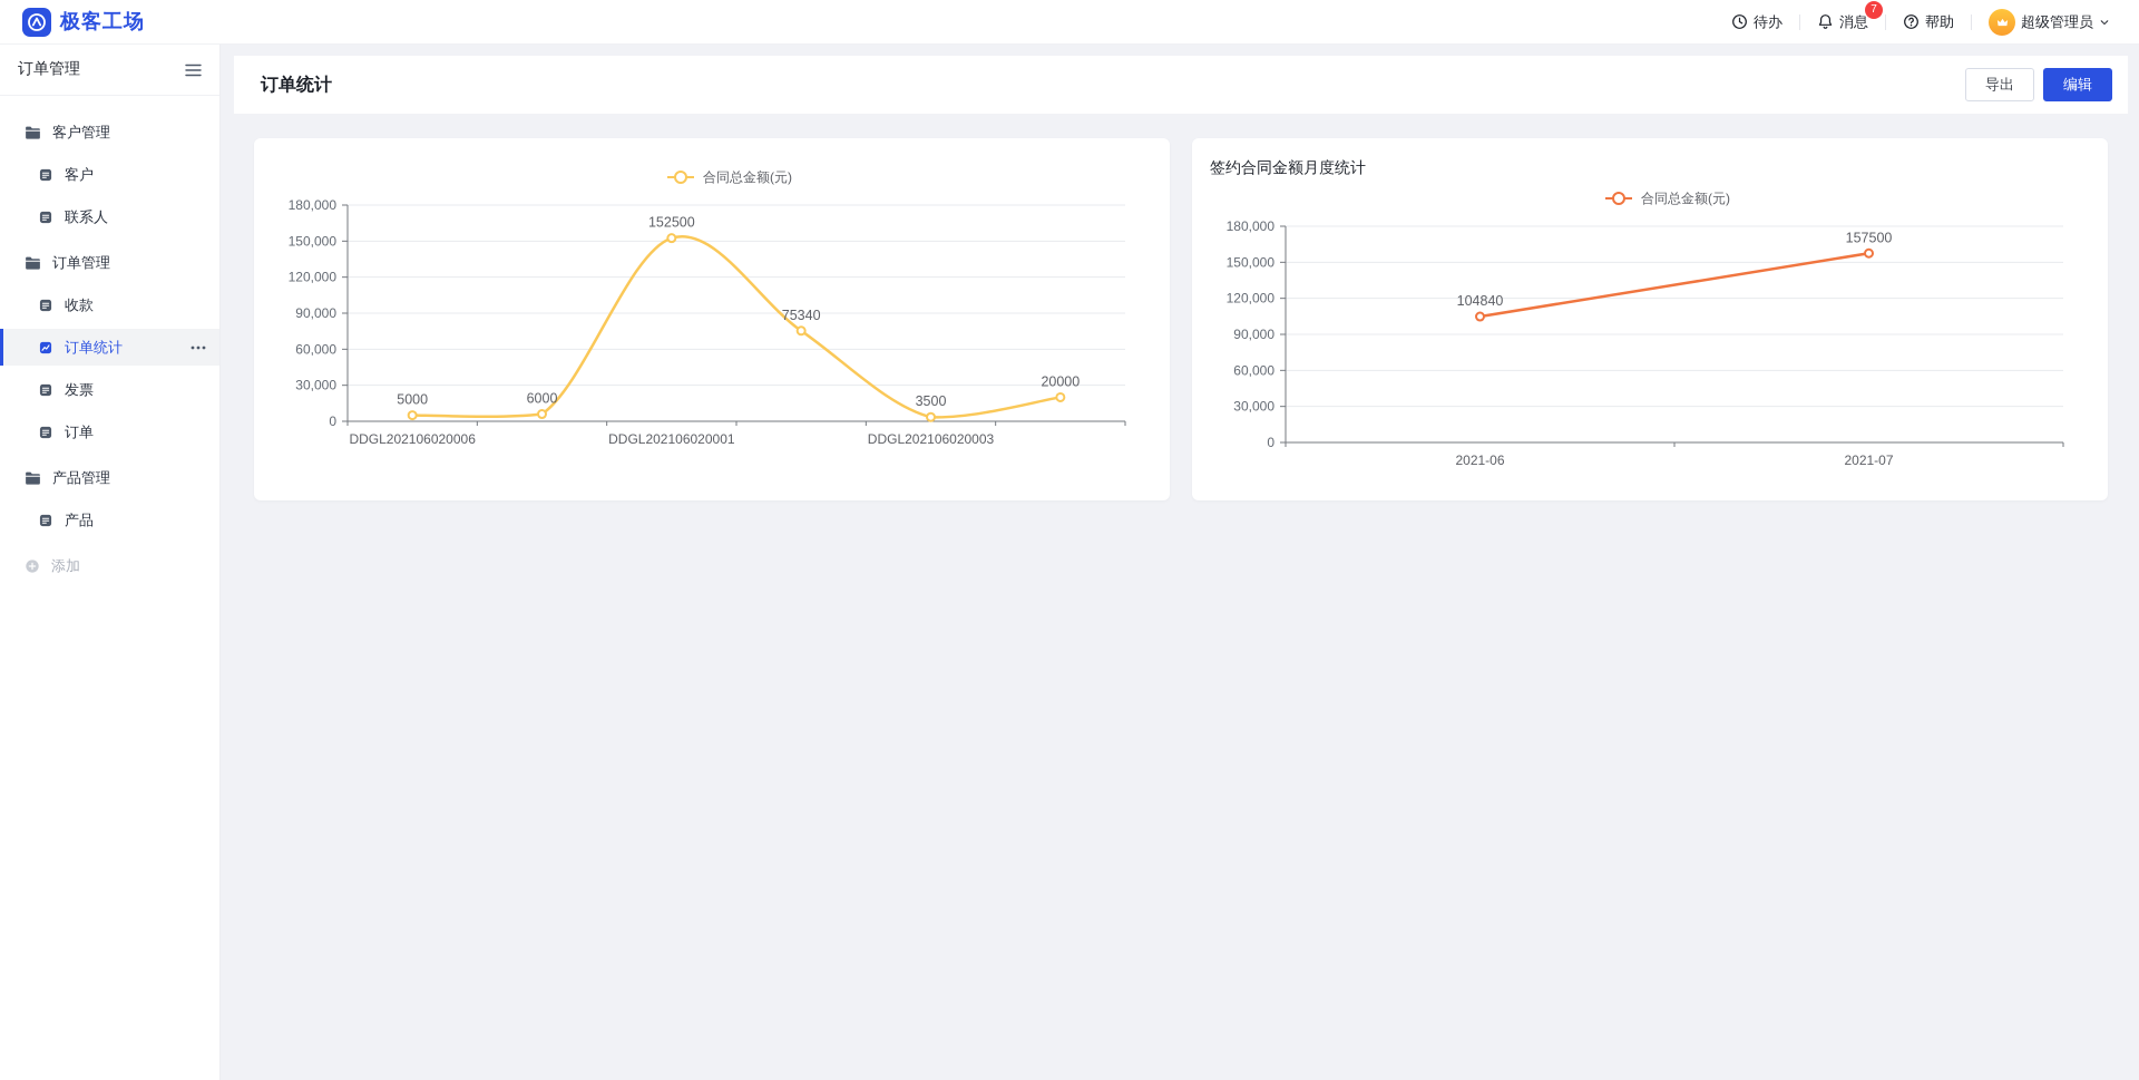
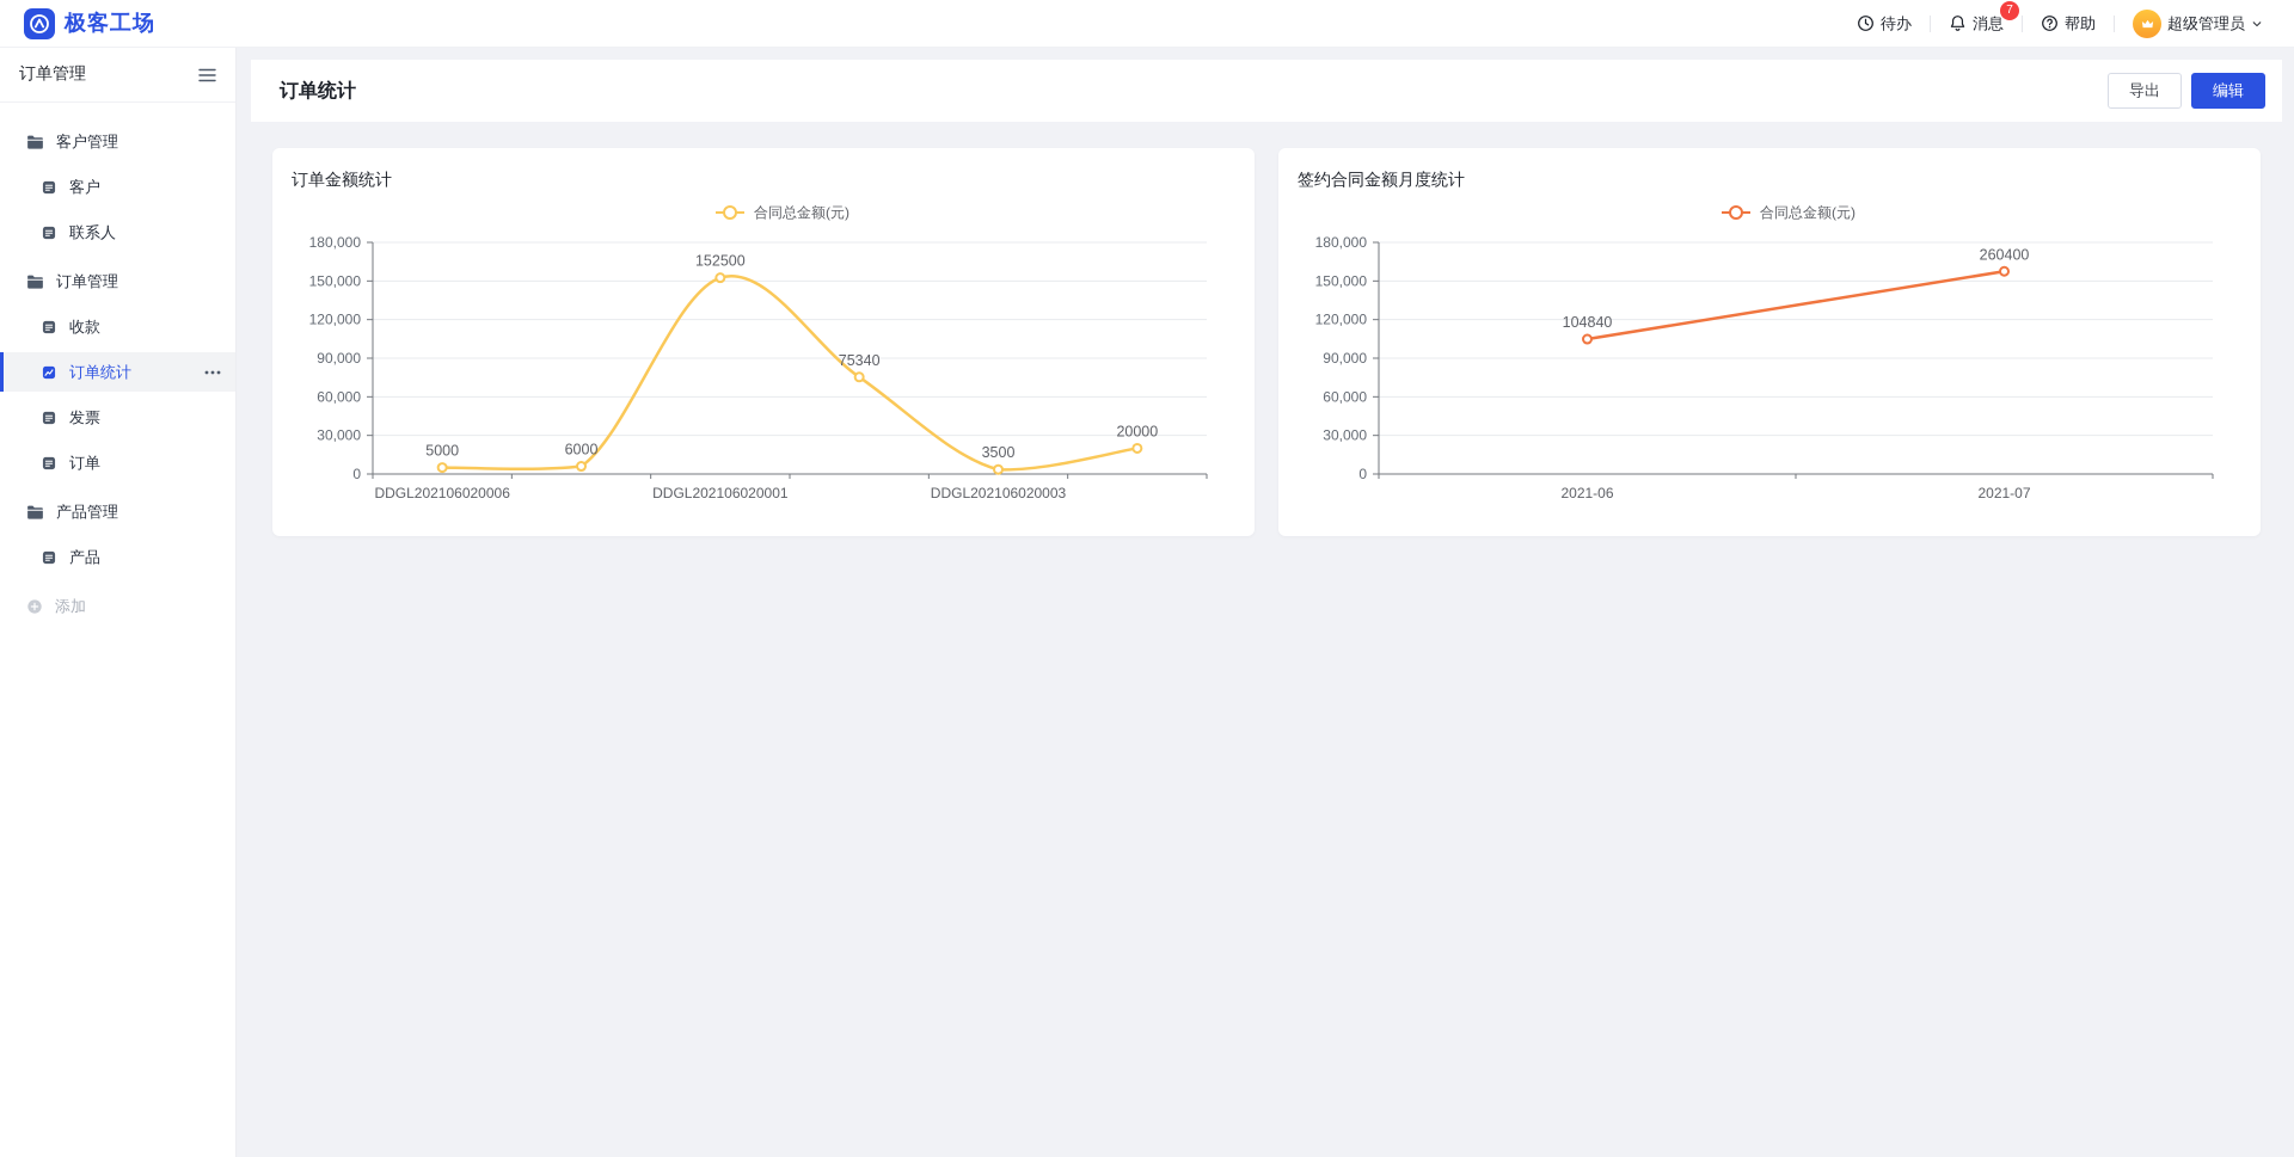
  极客工场
  待办
  消息
  7
  帮助
  超级管理员
  订单管理
  客户管理
  客户
  联系人
  订单管理
  收款
  订单统计
  发票
  订单
  产品管理
  产品
  添加
  订单统计
  导出
  编辑
+ 订单金额统计
  合同总金额(元)
  0
  30,000
  60,000
  90,000
  120,000
  150,000
  180,000
  DDGL202106020006
  DDGL202106020001
  DDGL202106020003
  5000
  6000
  152500
  75340
  3500
  20000
  签约合同金额月度统计
  合同总金额(元)
  0
  30,000
  60,000
  90,000
  120,000
  150,000
  180,000
  2021-06
  2021-07
  104840
- 157500
+ 260400
